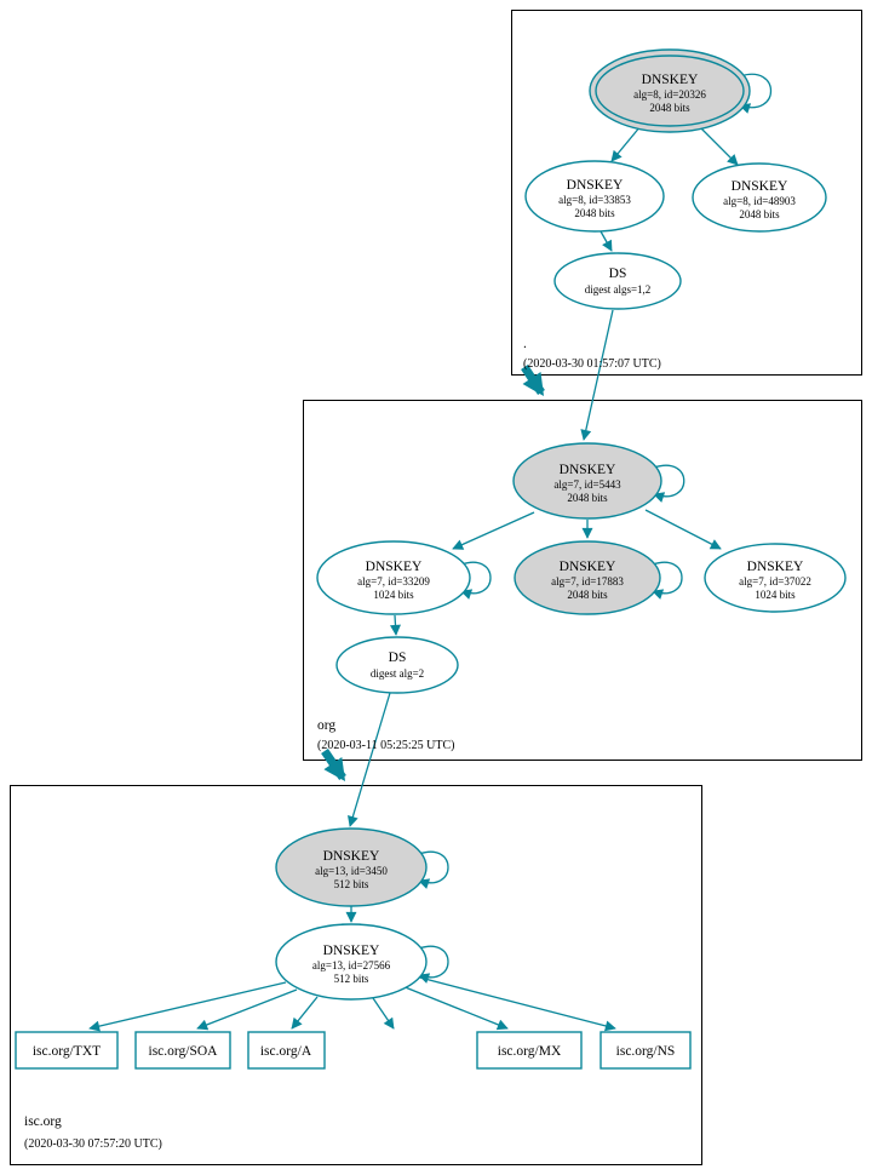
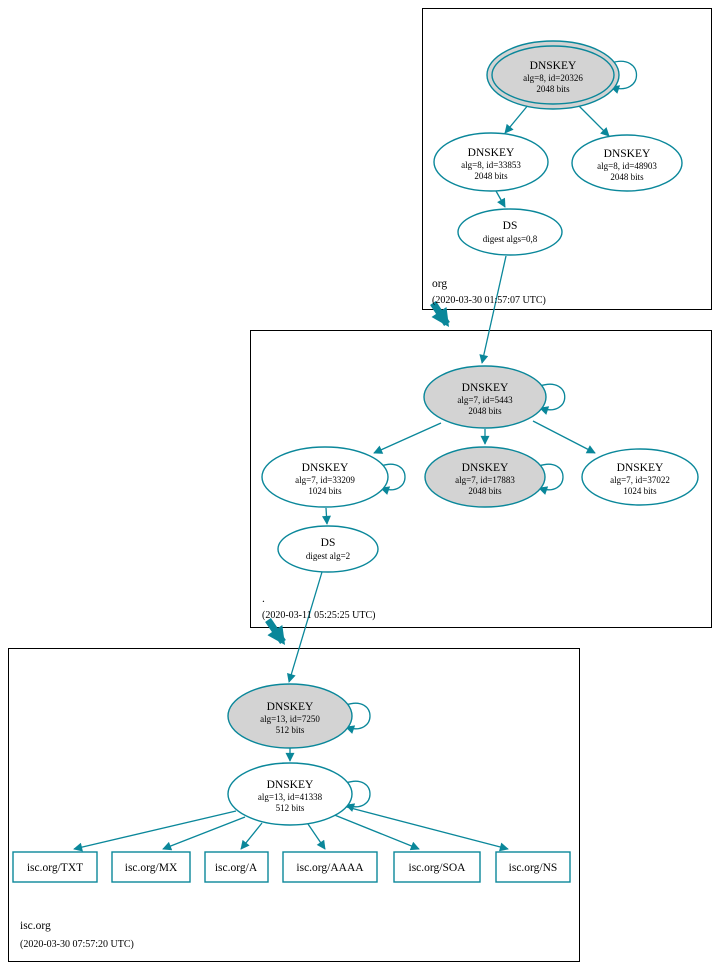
  DNSKEY
  alg=8, id=20326
  2048 bits
  DNSKEY
  alg=8, id=33853
  2048 bits
  DNSKEY
  alg=8, id=48903
  2048 bits
  DS
- digest algs=1,2
+ digest algs=0,8
- .
+ org
  (2020-03-30 01:57:07 UTC)
  DNSKEY
  alg=7, id=5443
  2048 bits
  DNSKEY
  alg=7, id=33209
  1024 bits
  DNSKEY
  alg=7, id=17883
  2048 bits
  DNSKEY
  alg=7, id=37022
  1024 bits
  DS
  digest alg=2
- org
+ .
  (2020-03-11 05:25:25 UTC)
  DNSKEY
- alg=13, id=3450
+ alg=13, id=7250
  512 bits
  DNSKEY
- alg=13, id=27566
+ alg=13, id=41338
  512 bits
  isc.org/TXT
- isc.org/SOA
+ isc.org/MX
  isc.org/A
+ isc.org/AAAA
- isc.org/MX
+ isc.org/SOA
  isc.org/NS
  isc.org
  (2020-03-30 07:57:20 UTC)
